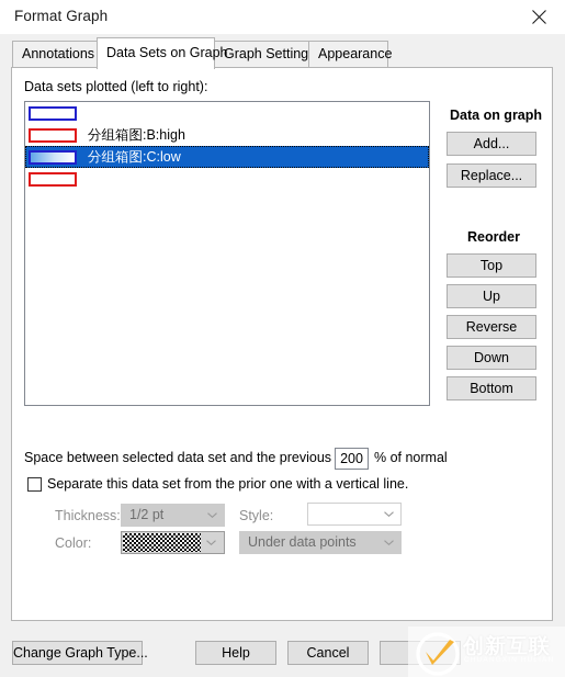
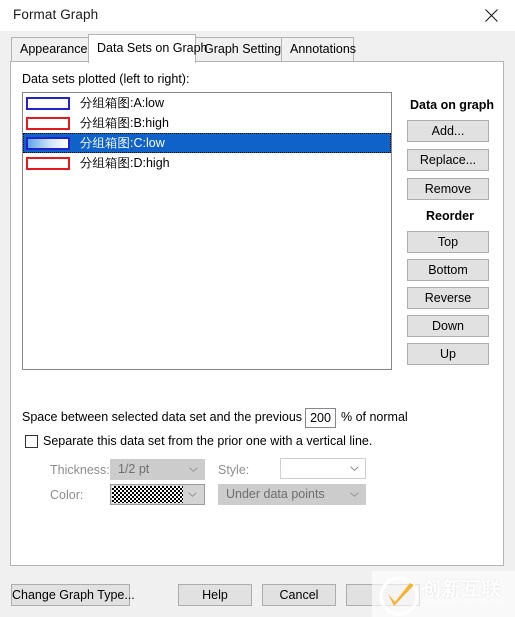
  Format Graph
- Annotations
+ Appearance
  Data Sets on Graph
  Graph Setting
- Appearance
+ Annotations
  Data sets plotted (left to right):
+ 分组箱图:A:low
  分组箱图:B:high
  分组箱图:C:low
+ 分组箱图:D:high
  Data on graph
  Add...
  Replace...
+ Remove
  Reorder
  Top
- Up
+ Bottom
  Reverse
  Down
- Bottom
+ Up
  Space between selected data set and the previous
  200
  % of normal
  Separate this data set from the prior one with a vertical line.
  Thickness:
  1/2 pt
  Style:
  Color:
  Under data points
  Change Graph Type...
  Help
  Cancel
